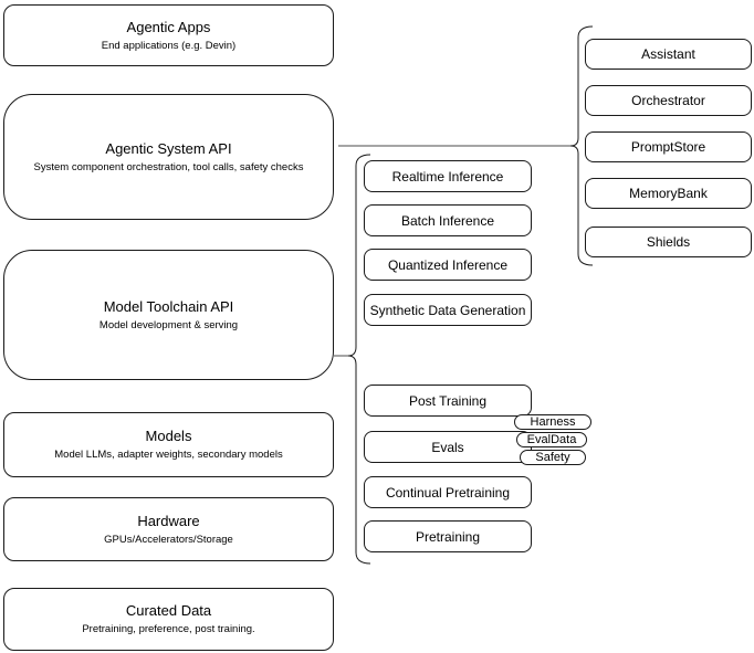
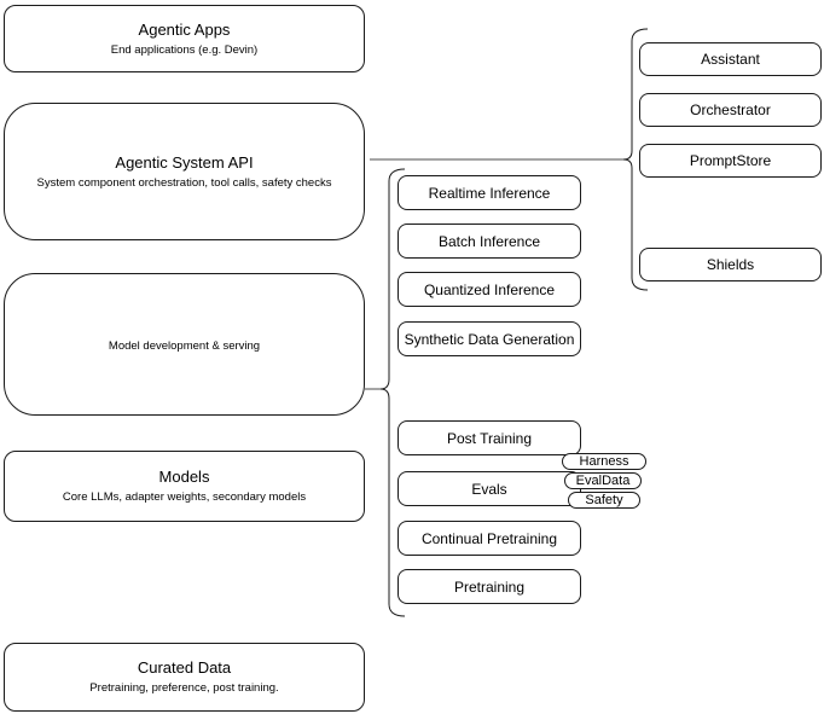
  Agentic Apps
  End applications (e.g. Devin)
  Agentic System API
  System component orchestration, tool calls, safety checks
- Model Toolchain API
  Model development & serving
  Models
- Model LLMs, adapter weights, secondary models
+ Core LLMs, adapter weights, secondary models
- Hardware
- GPUs/Accelerators/Storage
  Curated Data
  Pretraining, preference, post training.
  Realtime Inference
  Batch Inference
  Quantized Inference
  Synthetic Data Generation
  Post Training
  Evals
  Continual Pretraining
  Pretraining
  Harness
  EvalData
  Safety
  Assistant
  Orchestrator
  PromptStore
- MemoryBank
  Shields
